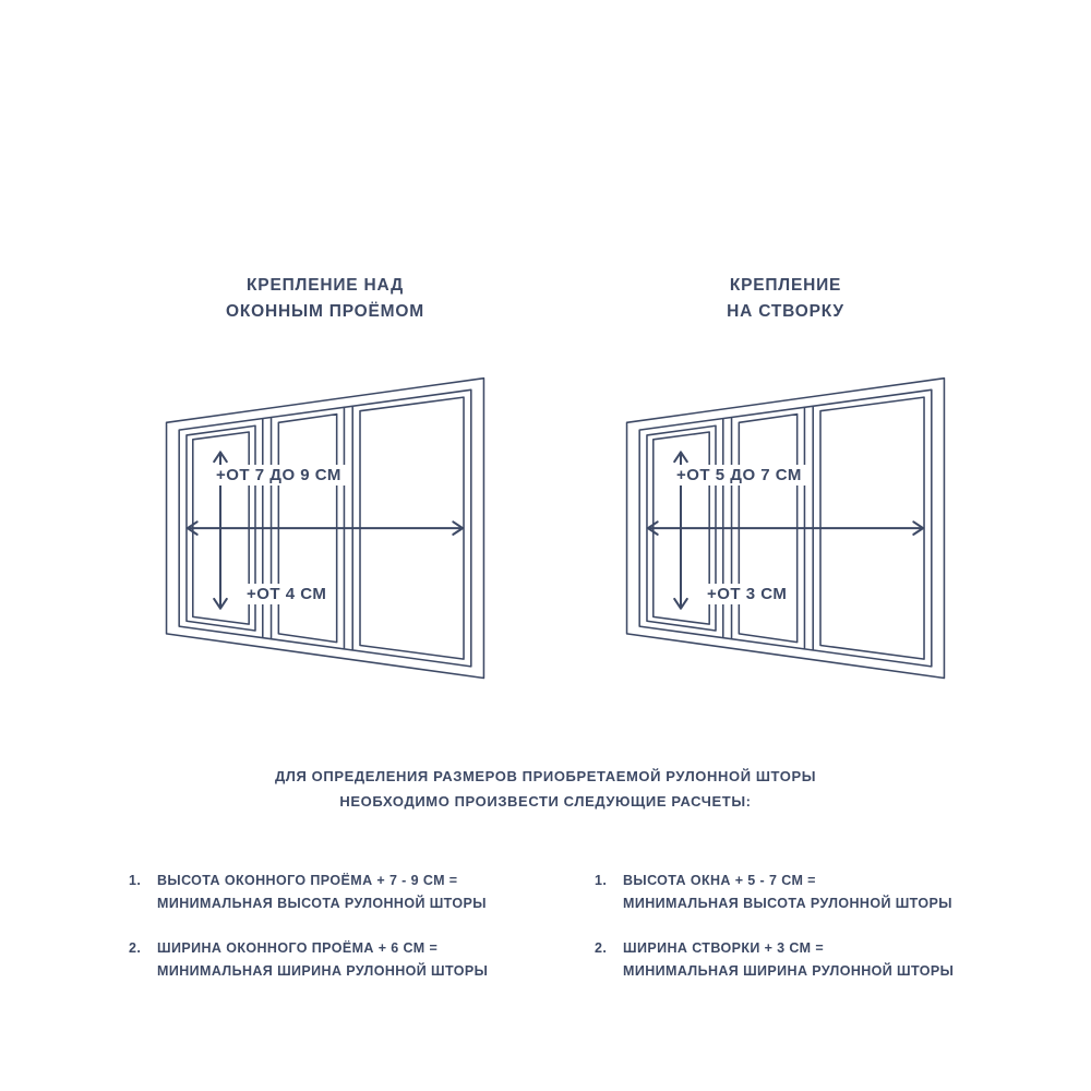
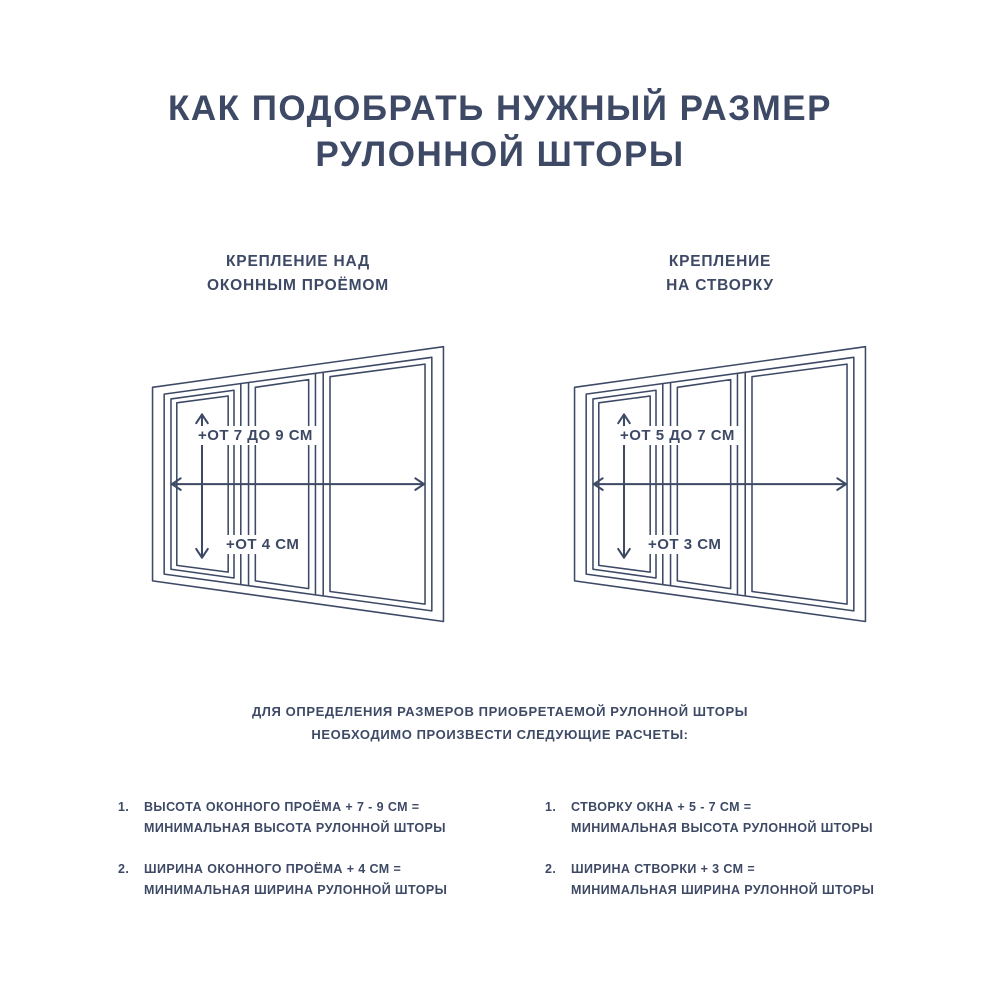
+ КАК ПОДОБРАТЬ НУЖНЫЙ РАЗМЕР
+ РУЛОННОЙ ШТОРЫ
  КРЕПЛЕНИЕ НАД
  ОКОННЫМ ПРОЁМОМ
  КРЕПЛЕНИЕ
  НА СТВОРКУ
  +ОТ 7 ДО 9 СМ
  +ОТ 4 СМ
  +ОТ 5 ДО 7 СМ
  +ОТ 3 СМ
  ДЛЯ ОПРЕДЕЛЕНИЯ РАЗМЕРОВ ПРИОБРЕТАЕМОЙ РУЛОННОЙ ШТОРЫ
  НЕОБХОДИМО ПРОИЗВЕСТИ СЛЕДУЮЩИЕ РАСЧЕТЫ:
  1.
  ВЫСОТА ОКОННОГО ПРОЁМА + 7 - 9 СМ =
  МИНИМАЛЬНАЯ ВЫСОТА РУЛОННОЙ ШТОРЫ
  2.
- ШИРИНА ОКОННОГО ПРОЁМА + 6 СМ =
+ ШИРИНА ОКОННОГО ПРОЁМА + 4 СМ =
  МИНИМАЛЬНАЯ ШИРИНА РУЛОННОЙ ШТОРЫ
  1.
- ВЫСОТА ОКНА + 5 - 7 СМ =
+ СТВОРКУ ОКНА + 5 - 7 СМ =
  МИНИМАЛЬНАЯ ВЫСОТА РУЛОННОЙ ШТОРЫ
  2.
  ШИРИНА СТВОРКИ + 3 СМ =
  МИНИМАЛЬНАЯ ШИРИНА РУЛОННОЙ ШТОРЫ
